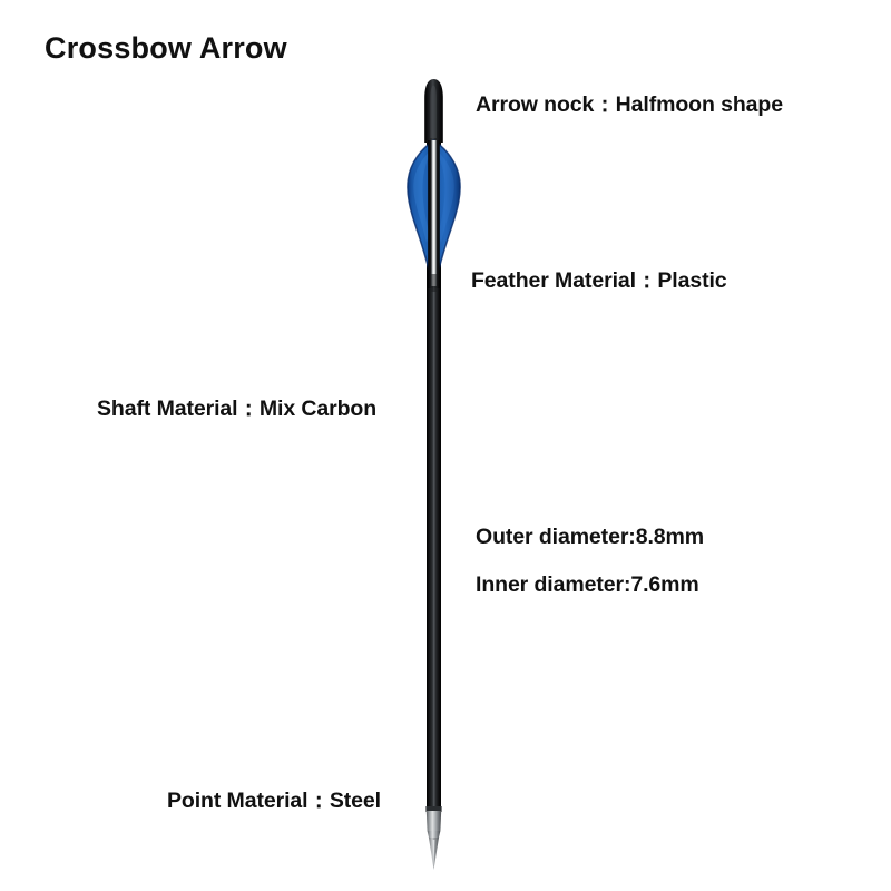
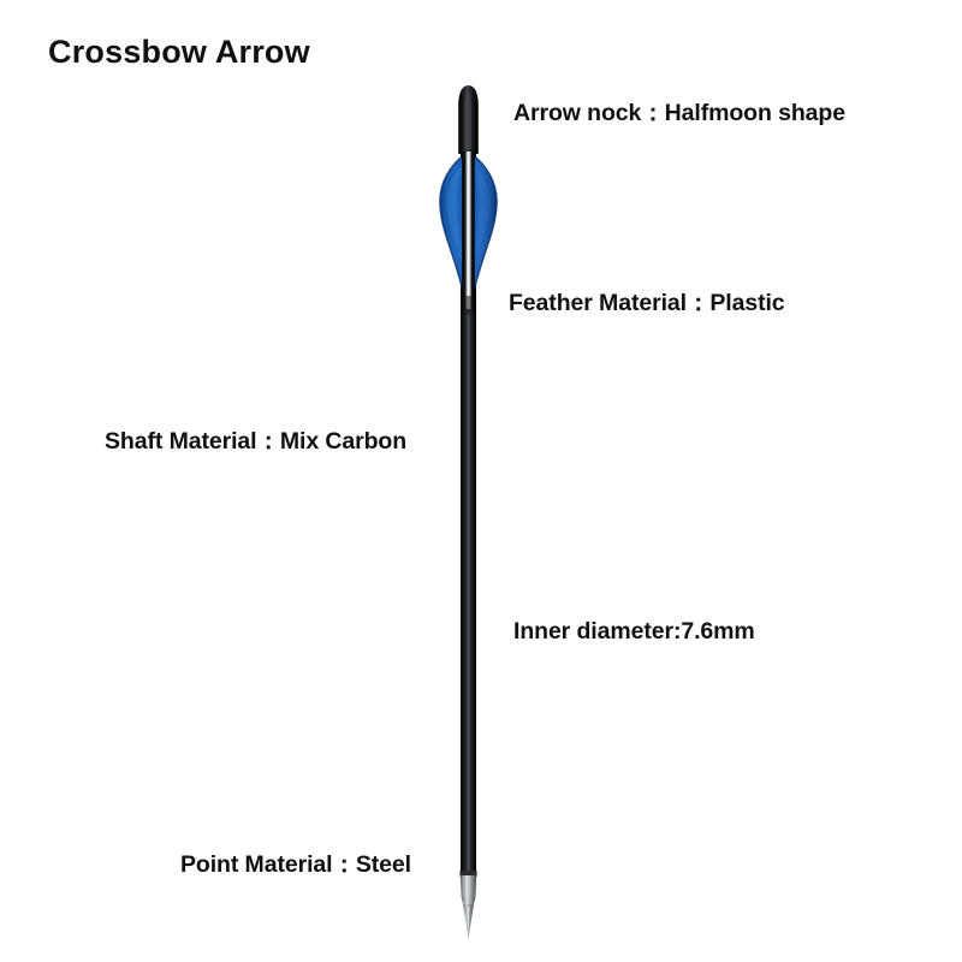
  Crossbow Arrow
  Arrow nock：Halfmoon shape
  Feather Material：Plastic
  Shaft Material：Mix Carbon
- Outer diameter:8.8mm
  Inner diameter:7.6mm
  Point Material：Steel
